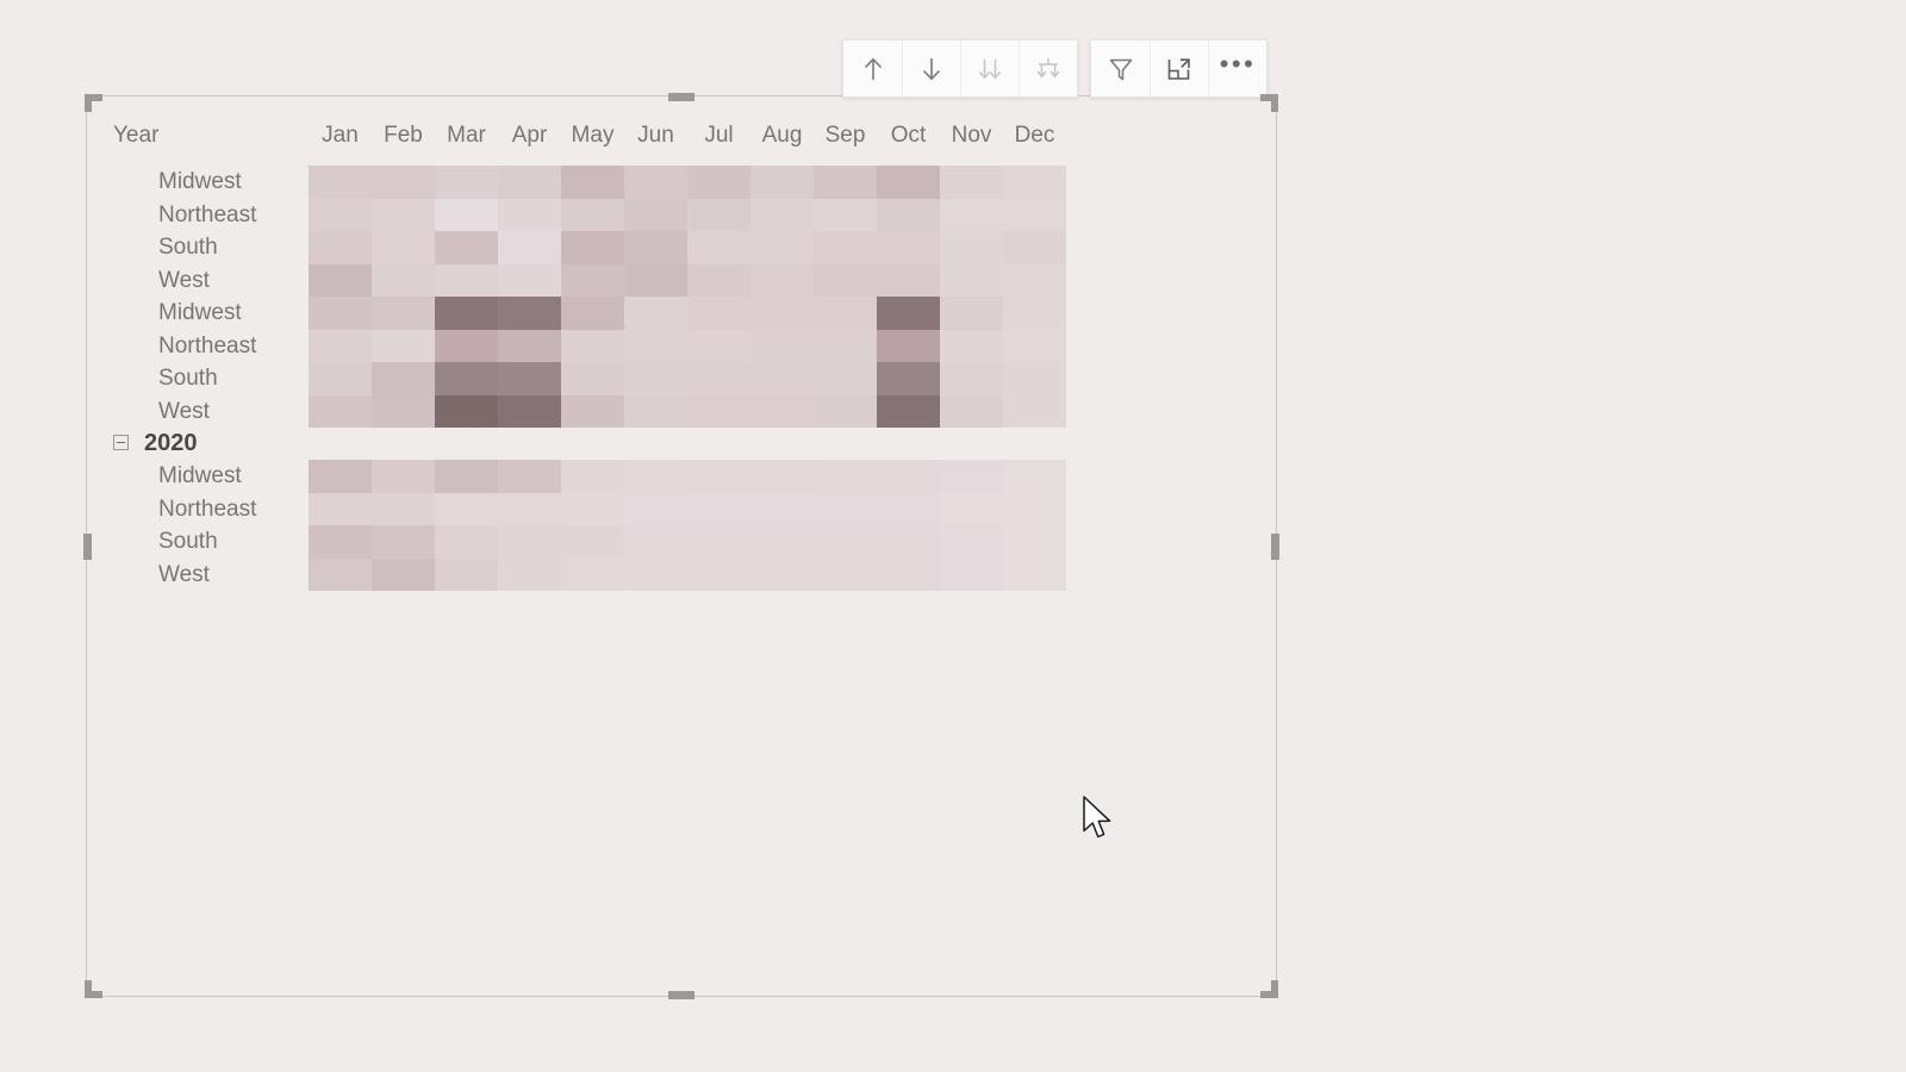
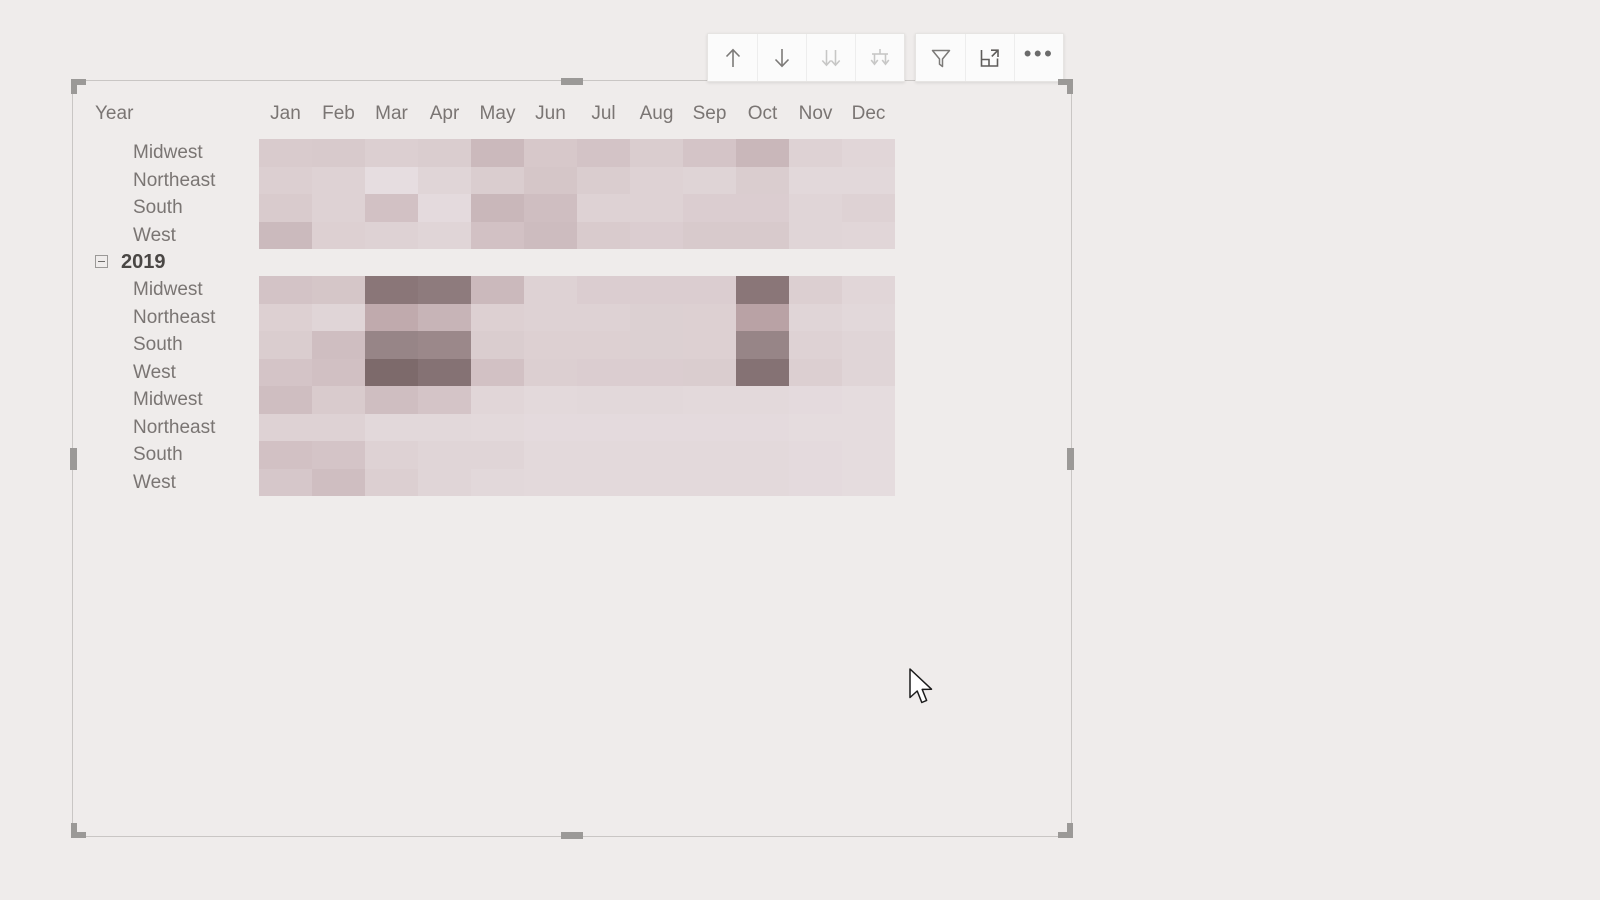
  •••
  Year			Jan	Feb	Mar	Apr	May	Jun	Jul	Aug	Sep	Oct	Nov	Dec
  Midwest
  Northeast
  South
  West
+ 2019
  Midwest
  Northeast
  South
  West
- 2020
  Midwest
  Northeast
  South
  West
